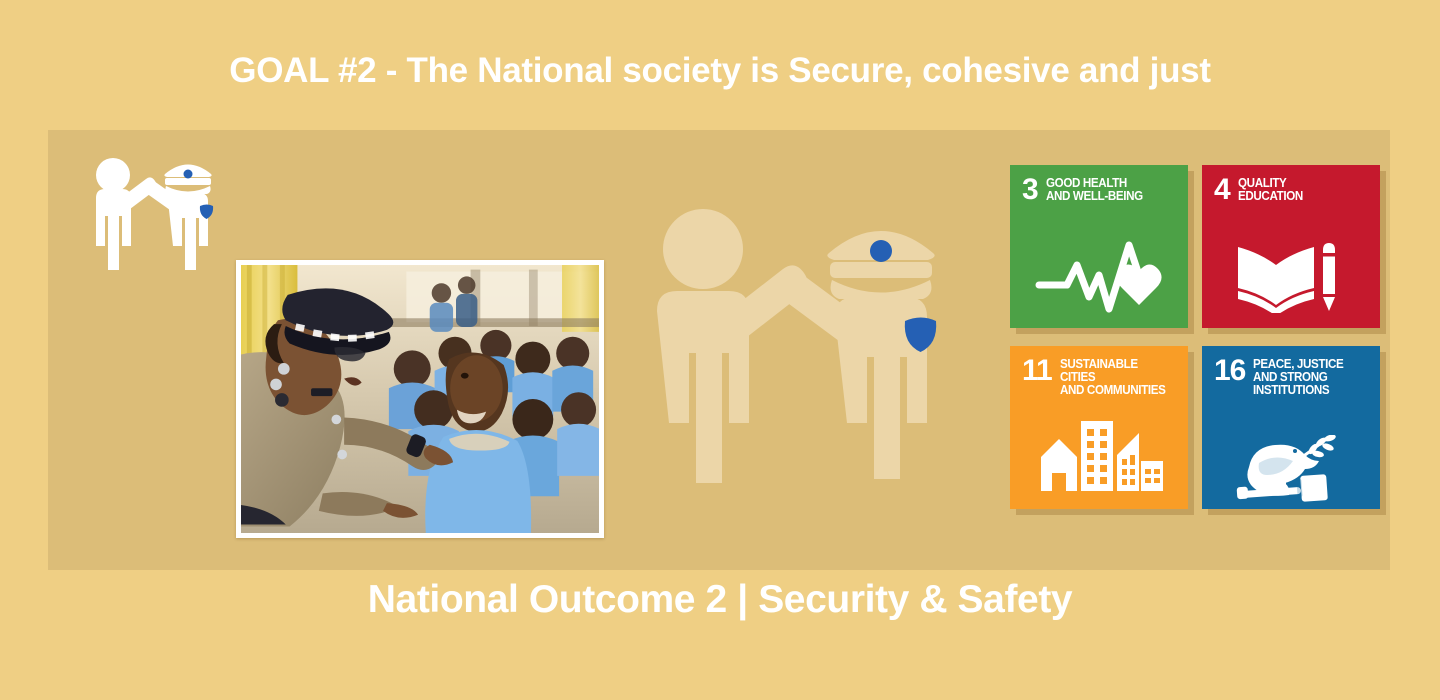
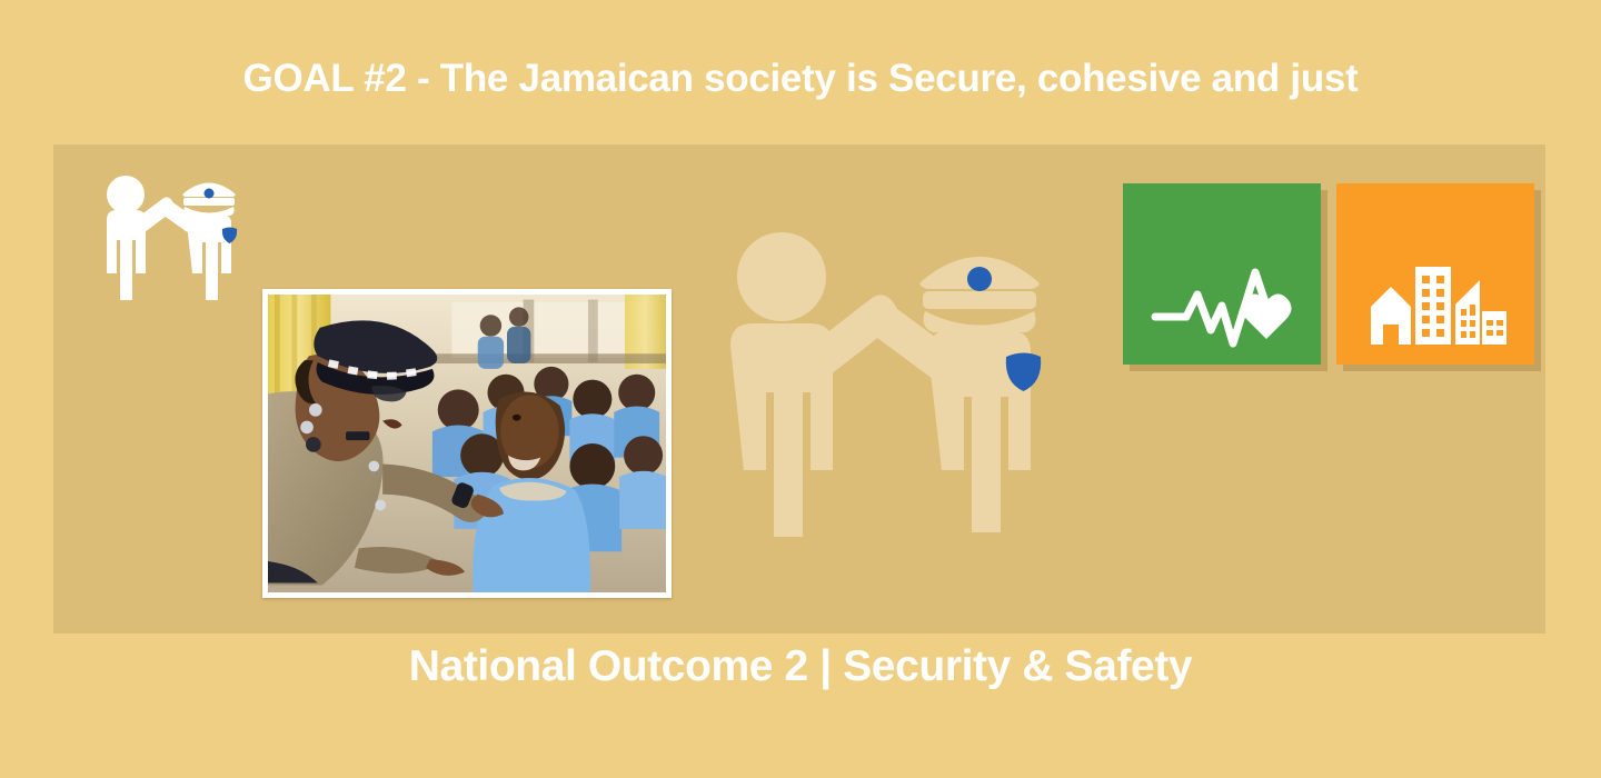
- GOAL #2 - The National society is Secure, cohesive and just
+ GOAL #2 - The Jamaican society is Secure, cohesive and just
- 3
- GOOD HEALTH
- AND WELL-BEING
- 4
- QUALITY
- EDUCATION
- 11
- SUSTAINABLE CITIES
- AND COMMUNITIES
- 16
- PEACE, JUSTICE
- AND STRONG
- INSTITUTIONS
  National Outcome 2 | Security & Safety
